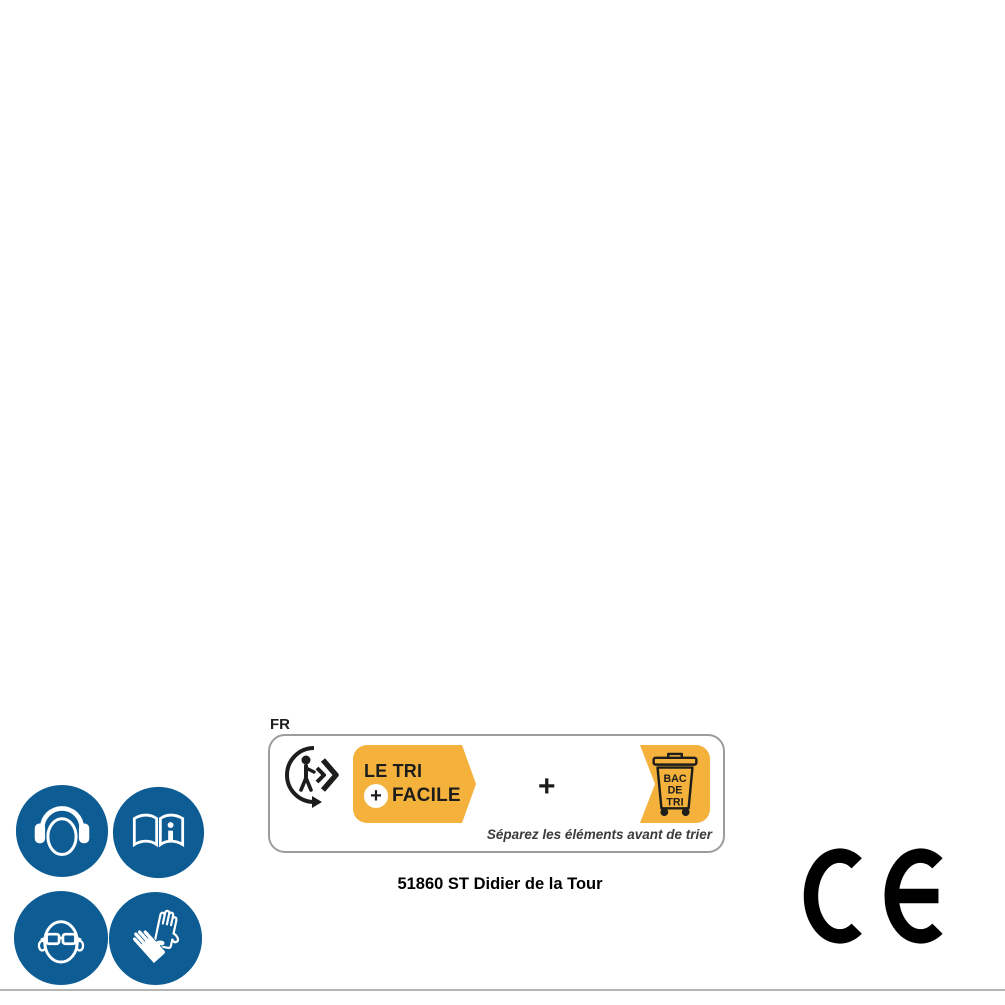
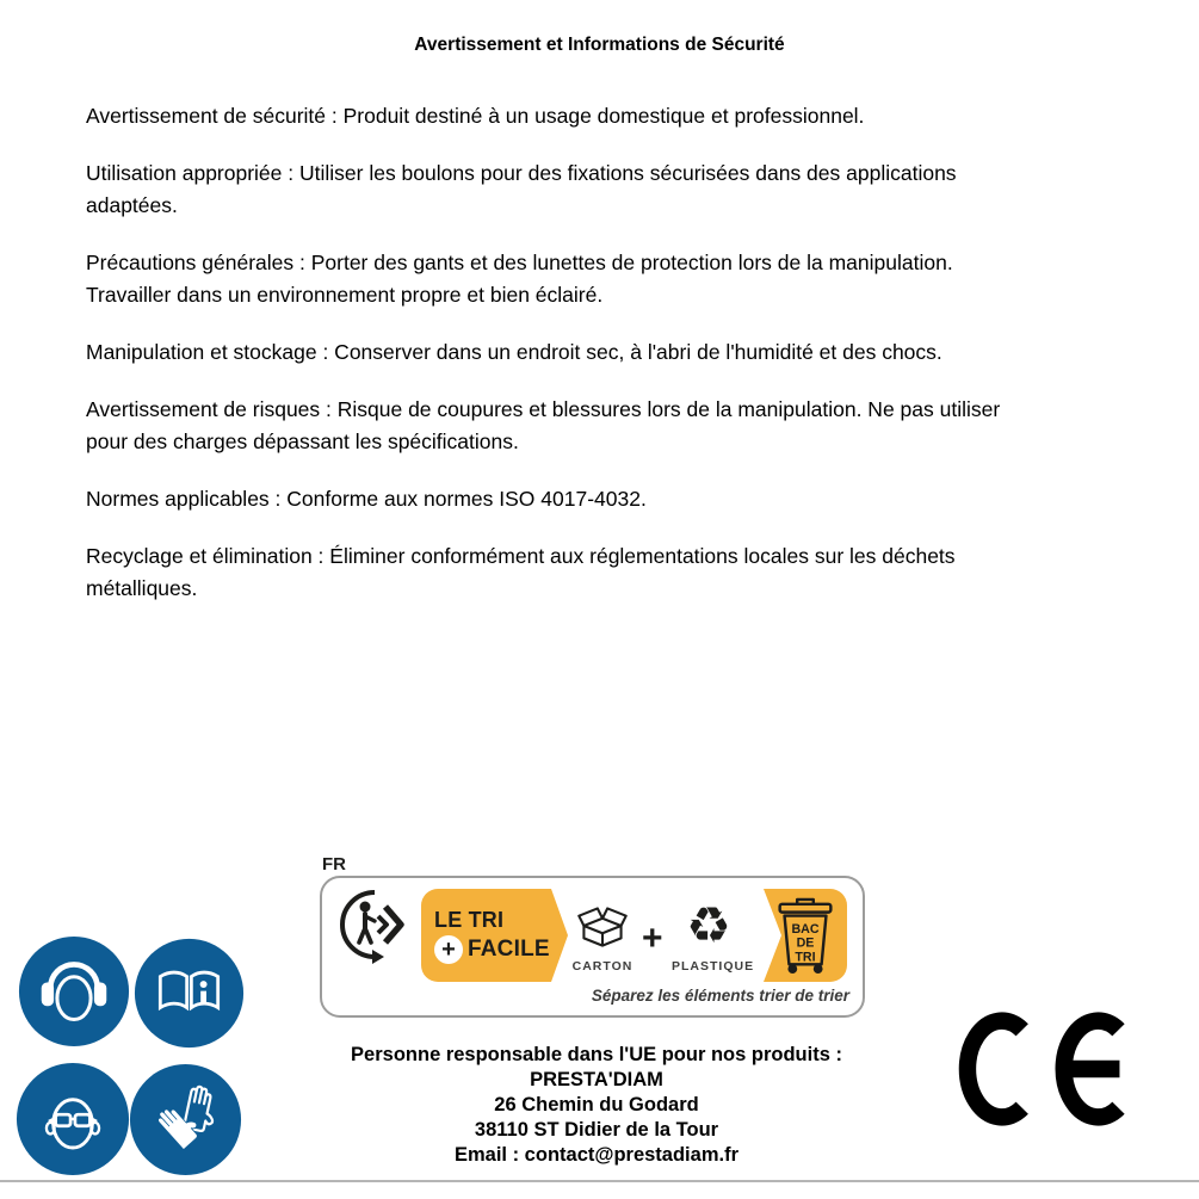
+ Avertissement et Informations de Sécurité
+ Avertissement de sécurité : Produit destiné à un usage domestique et professionnel.
+ Utilisation appropriée : Utiliser les boulons pour des fixations sécurisées dans des applications
+ adaptées.
+ Précautions générales : Porter des gants et des lunettes de protection lors de la manipulation.
+ Travailler dans un environnement propre et bien éclairé.
+ Manipulation et stockage : Conserver dans un endroit sec, à l'abri de l'humidité et des chocs.
+ Avertissement de risques : Risque de coupures et blessures lors de la manipulation. Ne pas utiliser
+ pour des charges dépassant les spécifications.
+ Normes applicables : Conforme aux normes ISO 4017-4032.
+ Recyclage et élimination : Éliminer conformément aux réglementations locales sur les déchets
+ métalliques.
  FR
  LE TRI
  +
  FACILE
+ CARTON
  +
+ ♻
+ PLASTIQUE
  BAC
  DE
  TRI
- Séparez les éléments avant de trier
+ Séparez les éléments trier de trier
+ Personne responsable dans l'UE pour nos produits :
+ PRESTA'DIAM
+ 26 Chemin du Godard
- 51860 ST Didier de la Tour
+ 38110 ST Didier de la Tour
+ Email : contact@prestadiam.fr
